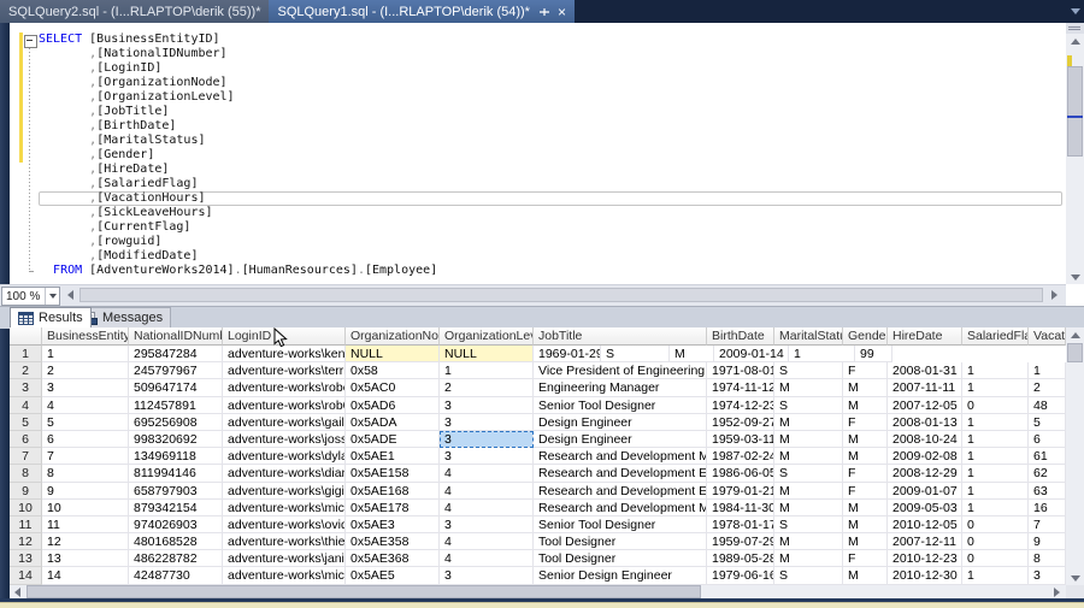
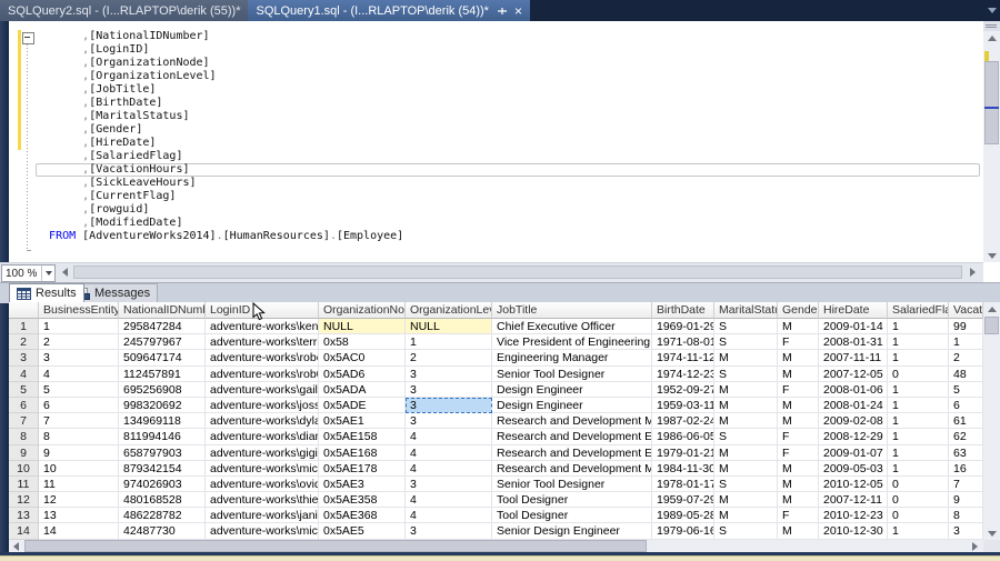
  SQLQuery2.sql - (I...RLAPTOP\derik (55))*
  SQLQuery1.sql - (I...RLAPTOP\derik (54))*
  ×
- SELECT [BusinessEntityID]
  ,[NationalIDNumber]
  ,[LoginID]
  ,[OrganizationNode]
  ,[OrganizationLevel]
  ,[JobTitle]
  ,[BirthDate]
  ,[MaritalStatus]
  ,[Gender]
  ,[HireDate]
  ,[SalariedFlag]
  ,[VacationHours]
  ,[SickLeaveHours]
  ,[CurrentFlag]
  ,[rowguid]
  ,[ModifiedDate]
  FROM [AdventureWorks2014].[HumanResources].[Employee]
  100 %
  Results
  Messages
  BusinessEntity
  NationalIDNum
  LoginID
  OrganizationNo
  OrganizationLe
  JobTitle
  BirthDate
  MaritalStat
  Gende
  HireDate
  SalariedFl
  1
  1
  295847284
  adventure-works\ken
  NULL
  NULL
+ Chief Executive Officer
  1969-01-29
  S
  M
  2009-01-14
  1
  99
  2
  2
  245797967
  adventure-works\terr
  0x58
  1
  Vice President of Engineering
  1971-08-01
  S
  F
  2008-01-31
  1
  1
  3
  3
  509647174
  adventure-works\rob
  0x5AC0
  2
  Engineering Manager
  1974-11-12
  M
  M
  2007-11-11
  1
  2
  4
  4
  112457891
  adventure-works\rob
  0x5AD6
  3
  Senior Tool Designer
  1974-12-23
  S
  M
  2007-12-05
  0
  48
  5
  5
  695256908
  adventure-works\gail
  0x5ADA
  3
  Design Engineer
  1952-09-27
  M
  F
- 2008-01-13
+ 2008-01-06
  1
  5
  6
  6
  998320692
  adventure-works\joss
  0x5ADE
  3
  Design Engineer
  1959-03-11
  M
  M
- 2008-10-24
+ 2008-01-24
  1
  6
  7
  7
  134969118
  adventure-works\dyla
  0x5AE1
  3
  Research and Development M
  1987-02-24
  M
  M
  2009-02-08
  1
  61
  8
  8
  811994146
  adventure-works\dia
  0x5AE158
  4
  Research and Development E
  1986-06-05
  S
  F
  2008-12-29
  1
  62
  9
  9
  658797903
  adventure-works\gigi
  0x5AE168
  4
  Research and Development E
  1979-01-21
  M
  F
  2009-01-07
  1
  63
  10
  10
  879342154
  adventure-works\mic
  0x5AE178
  4
  Research and Development M
  1984-11-30
  M
  M
  2009-05-03
  1
  16
  11
  11
  974026903
  adventure-works\ovid
  0x5AE3
  3
  Senior Tool Designer
  1978-01-17
  S
  M
  2010-12-05
  0
  7
  12
  12
  480168528
  adventure-works\thie
  0x5AE358
  4
  Tool Designer
  1959-07-29
  M
  M
  2007-12-11
  0
  9
  13
  13
  486228782
  adventure-works\jani
  0x5AE368
  4
  Tool Designer
  1989-05-28
  M
  F
  2010-12-23
  0
  8
  14
  14
  42487730
  adventure-works\mic
  0x5AE5
  3
  Senior Design Engineer
  1979-06-16
  S
  M
  2010-12-30
  1
  3
